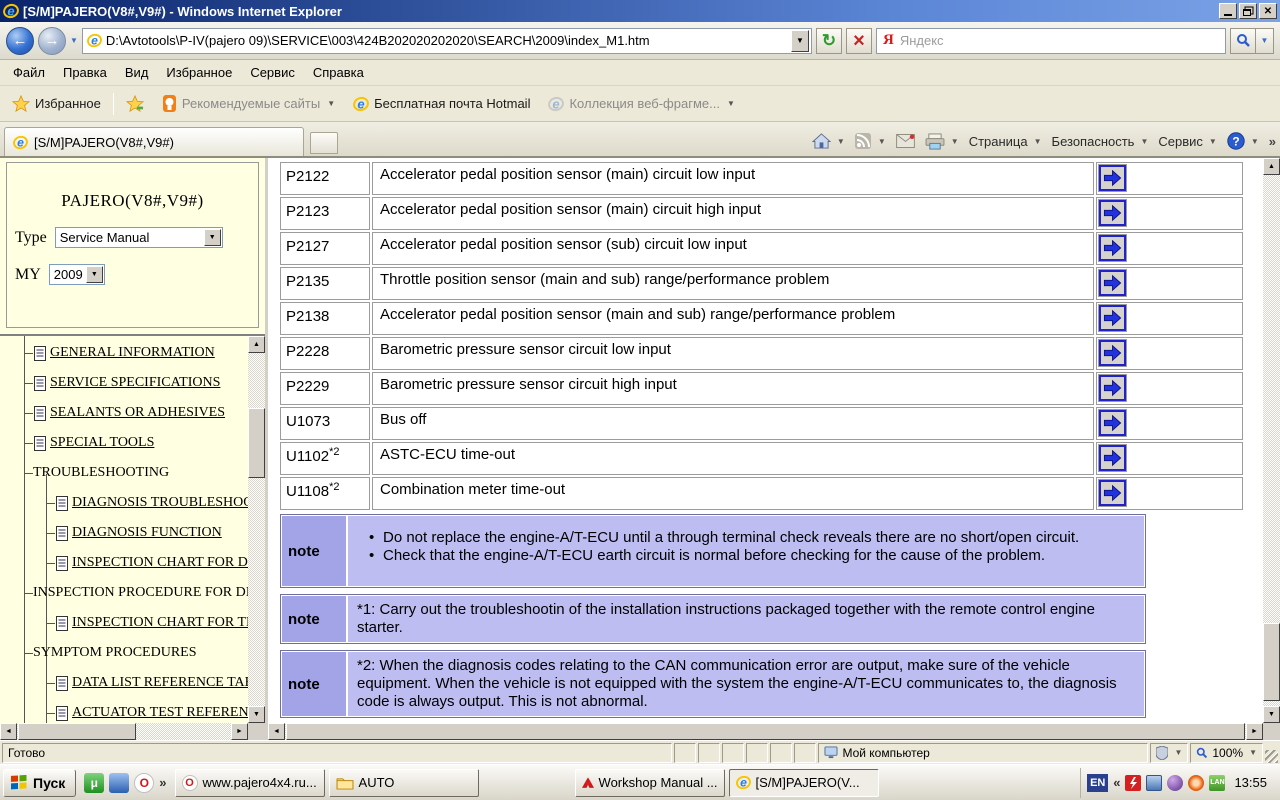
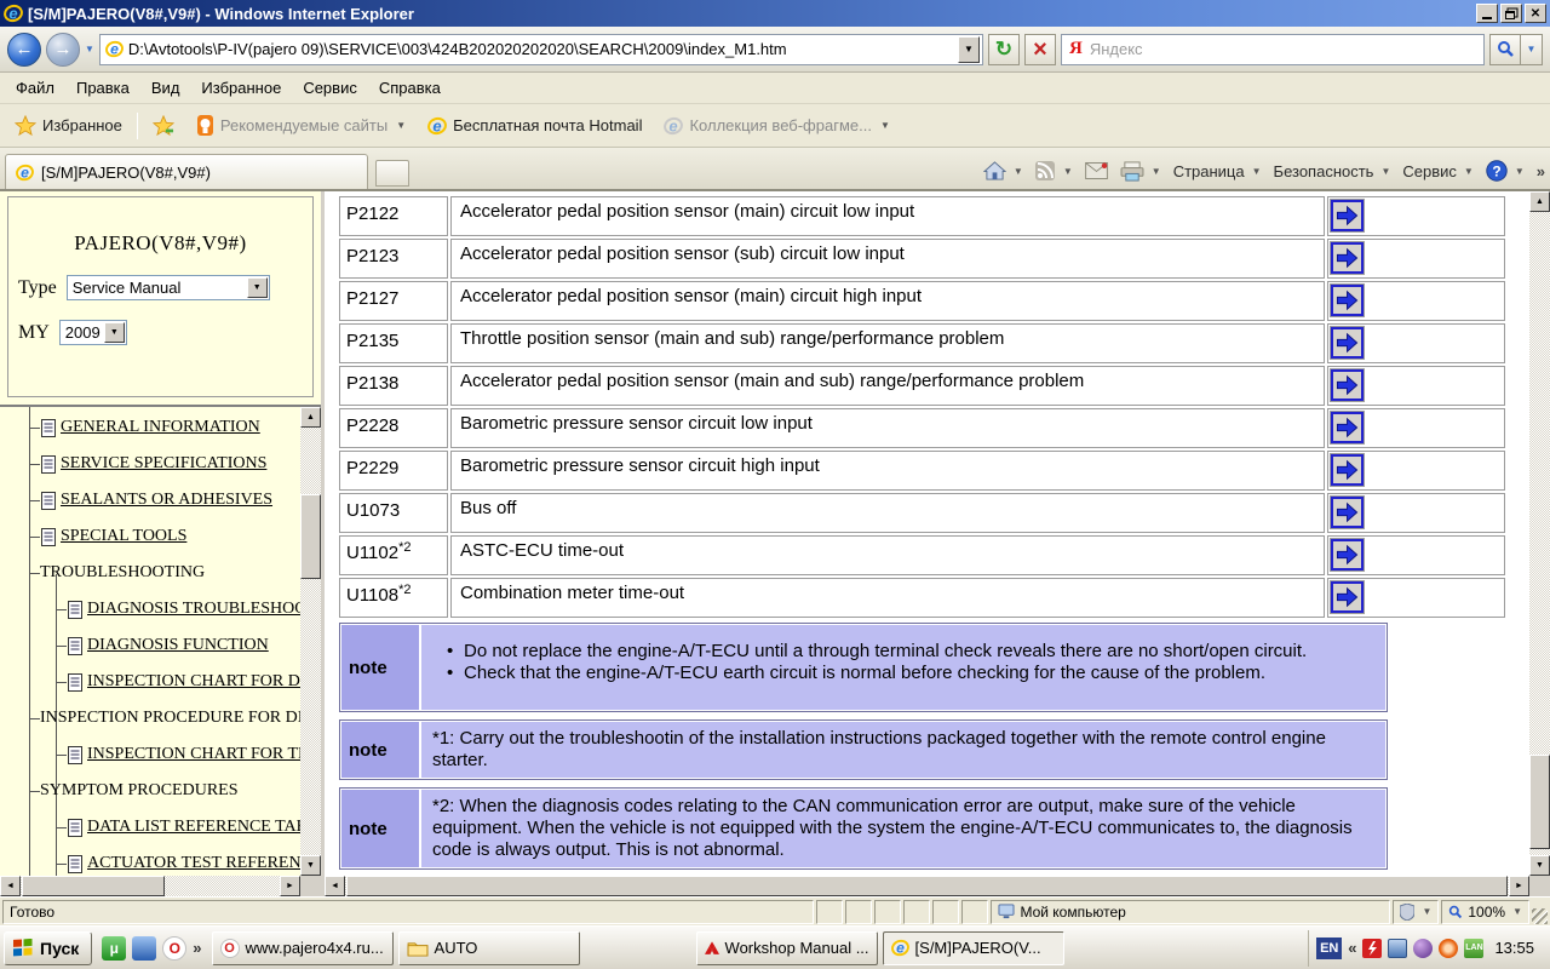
  e
  [S/M]PAJERO(V8#,V9#) - Windows Internet Explorer
  ✕
  ←
  →
  ▼
  e
  D:\Avtotools\P-IV(pajero 09)\SERVICE\003\424B202020202020\SEARCH\2009\index_M1.htm
  ▼
  ↻
  ×
  Я
  Яндекс
  ▼
  Файл
  Правка
  Вид
  Избранное
  Сервис
  Справка
  Избранное
  Рекомендуемые сайты
  ▼
  e
  Бесплатная почта Hotmail
  e
  Коллекция веб-фрагме...
  ▼
  e
  [S/M]PAJERO(V8#,V9#)
  ▼
  ▼
  ▼
  Страница
  ▼
  Безопасность
  ▼
  Сервис
  ▼
  ?
  ▼
  »
  PAJERO(V8#,V9#)
  Type
  Service Manual
  MY
  2009
  GENERAL INFORMATION
  SERVICE SPECIFICATIONS
  SEALANTS OR ADHESIVES
  SPECIAL TOOLS
  TROUBLESHOOTING
  DIAGNOSIS TROUBLESHO
  DIAGNOSIS FUNCTION
  INSPECTION CHART FOR D
  INSPECTION PROCEDURE FOR D
  INSPECTION CHART FOR T
  SYMPTOM PROCEDURES
  DATA LIST REFERENCE TA
  ACTUATOR TEST REFEREN
  P2122
  Accelerator pedal position sensor (main) circuit low input
  P2123
- Accelerator pedal position sensor (main) circuit high input
+ Accelerator pedal position sensor (sub) circuit low input
  P2127
- Accelerator pedal position sensor (sub) circuit low input
+ Accelerator pedal position sensor (main) circuit high input
  P2135
  Throttle position sensor (main and sub) range/performance problem
  P2138
  Accelerator pedal position sensor (main and sub) range/performance problem
  P2228
  Barometric pressure sensor circuit low input
  P2229
  Barometric pressure sensor circuit high input
  U1073
  Bus off
  U1102*2
  ASTC-ECU time-out
  U1108*2
  Combination meter time-out
  note
  •
  Do not replace the engine-A/T-ECU until a through terminal check reveals there are no short/open circuit.
  •
  Check that the engine-A/T-ECU earth circuit is normal before checking for the cause of the problem.
  note
  *1: Carry out the troubleshootin of the installation instructions packaged together with the remote control engine starter.
  note
  *2: When the diagnosis codes relating to the CAN communication error are output, make sure of the vehicle equipment. When the vehicle is not equipped with the system the engine-A/T-ECU communicates to, the diagnosis code is always output. This is not abnormal.
  Готово
  Мой компьютер
  ▼
  100%
  ▼
  Пуск
  μ
  O
  »
  O
  www.pajero4x4.ru...
  AUTO
  Workshop Manual ...
  e
  [S/M]PAJERO(V...
  EN
  «
  13:55
